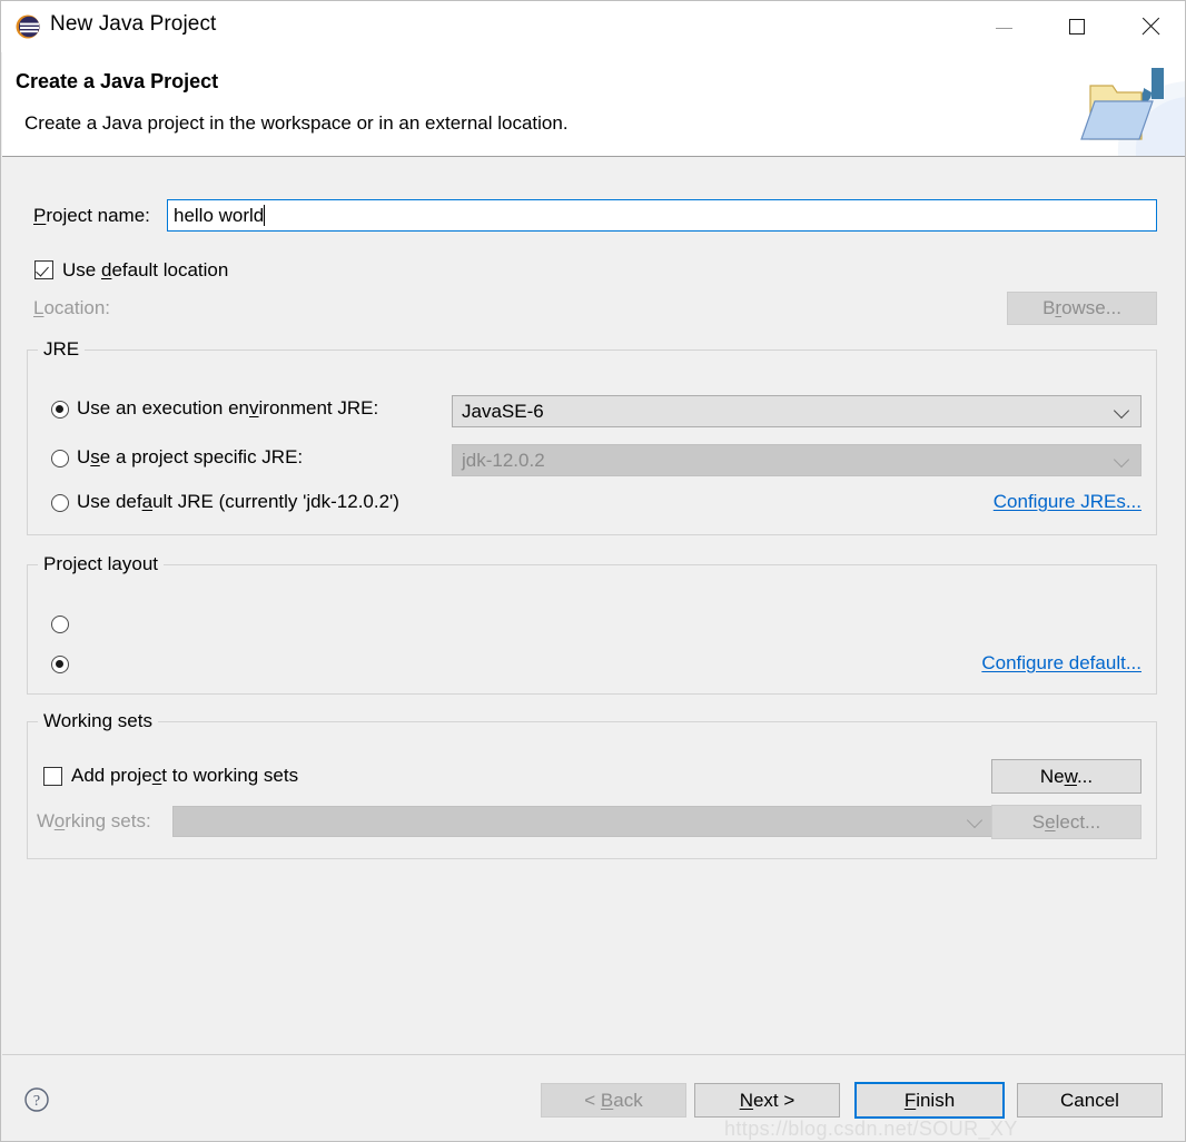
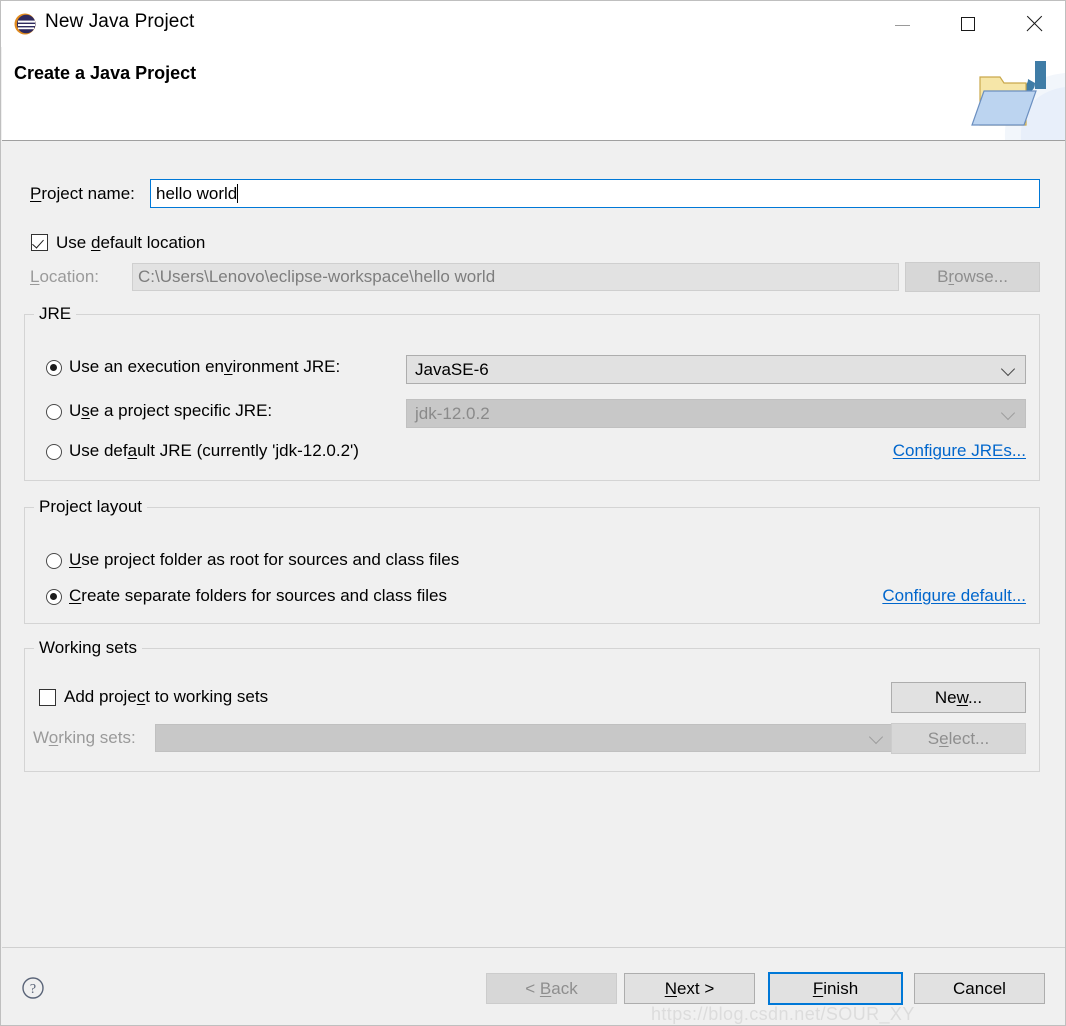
  New Java Project
  Create a Java Project
- Create a Java project in the workspace or in an external location.
  Project name:
  hello world
  Use default location
  Location:
+ C:\Users\Lenovo\eclipse-workspace\hello world
  Browse...
  JRE
  Use an execution environment JRE:
  JavaSE-6
  Use a project specific JRE:
  jdk-12.0.2
  Use default JRE (currently 'jdk-12.0.2')
  Configure JREs...
  Project layout
+ Use project folder as root for sources and class files
+ Create separate folders for sources and class files
  Configure default...
  Working sets
  Add project to working sets
  New...
  Working sets:
  Select...
  ?
  < Back
  Next >
  Finish
  Cancel
  https://blog.csdn.net/SOUR_XY
